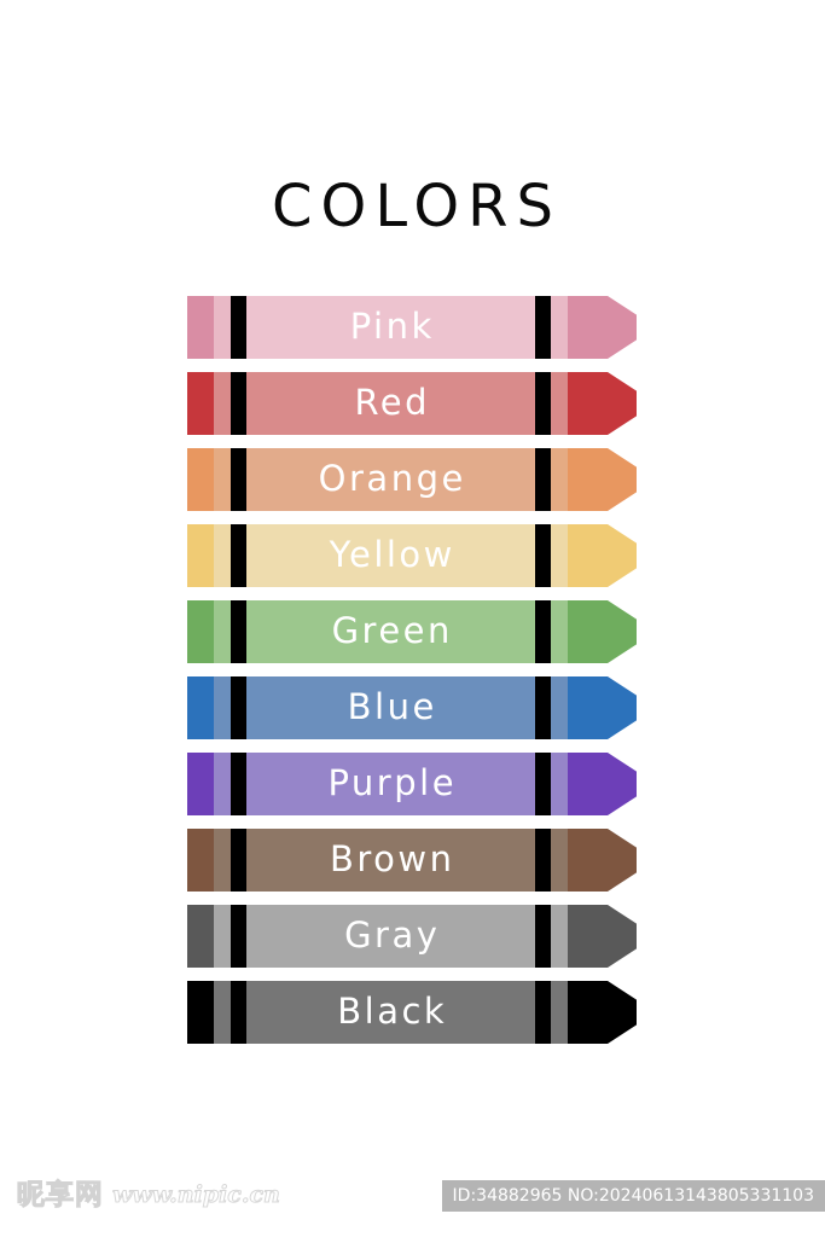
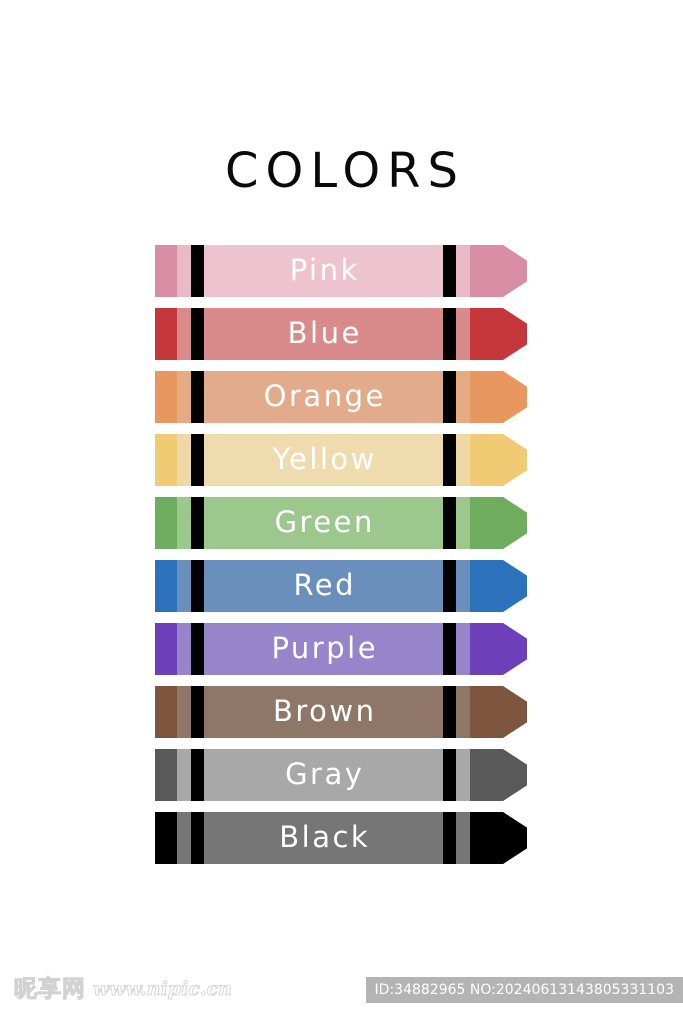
  COLORS
  Pink
- Red
+ Blue
  Orange
  Yellow
  Green
- Blue
+ Red
  Purple
  Brown
  Gray
  Black
  昵享网
  www.nipic.cn
  ID:34882965 NO:20240613143805331103
